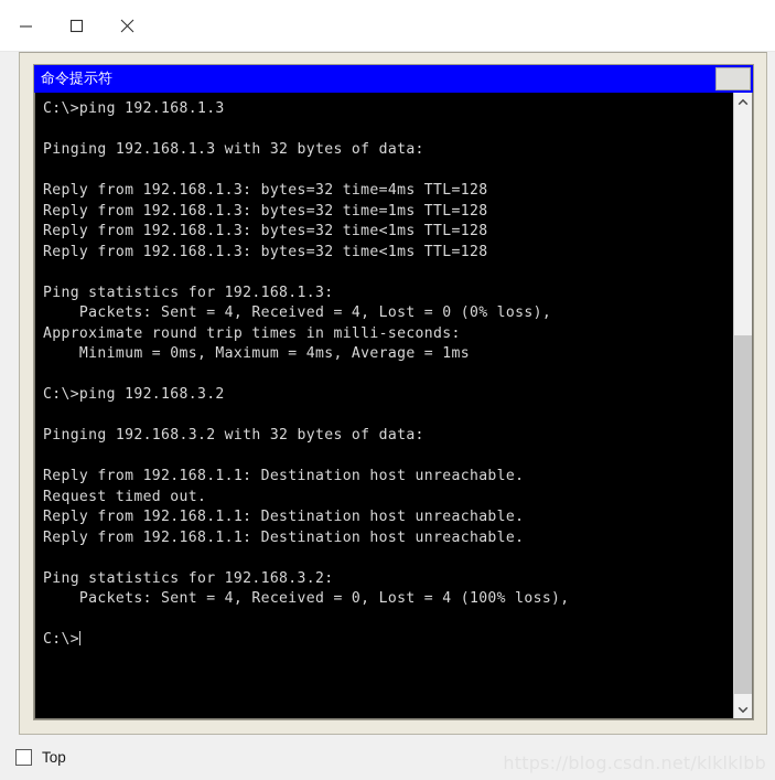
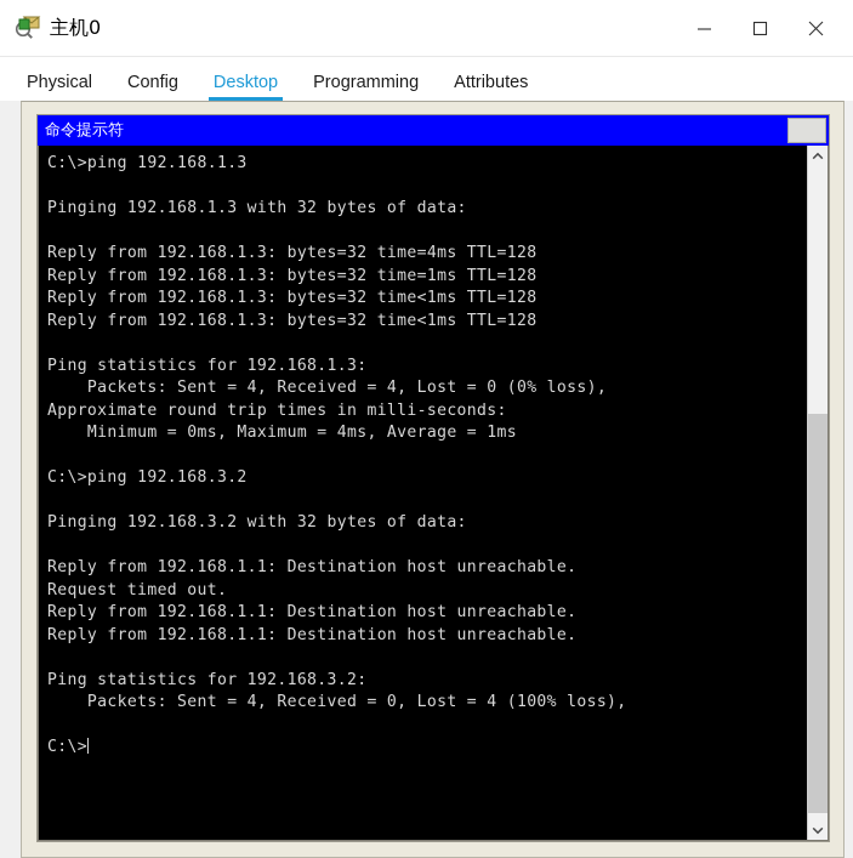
+ 主机0
+ Physical
+ Config
+ Desktop
+ Programming
+ Attributes
  命令提示符
  C:\>ping 192.168.1.3
  Pinging 192.168.1.3 with 32 bytes of data:
  Reply from 192.168.1.3: bytes=32 time=4ms TTL=128
  Reply from 192.168.1.3: bytes=32 time=1ms TTL=128
  Reply from 192.168.1.3: bytes=32 time<1ms TTL=128
  Reply from 192.168.1.3: bytes=32 time<1ms TTL=128
  Ping statistics for 192.168.1.3:
  Packets: Sent = 4, Received = 4, Lost = 0 (0% loss),
  Approximate round trip times in milli-seconds:
  Minimum = 0ms, Maximum = 4ms, Average = 1ms
  C:\>ping 192.168.3.2
  Pinging 192.168.3.2 with 32 bytes of data:
  Reply from 192.168.1.1: Destination host unreachable.
  Request timed out.
  Reply from 192.168.1.1: Destination host unreachable.
  Reply from 192.168.1.1: Destination host unreachable.
  Ping statistics for 192.168.3.2:
  Packets: Sent = 4, Received = 0, Lost = 4 (100% loss),
  C:\>
- Top
